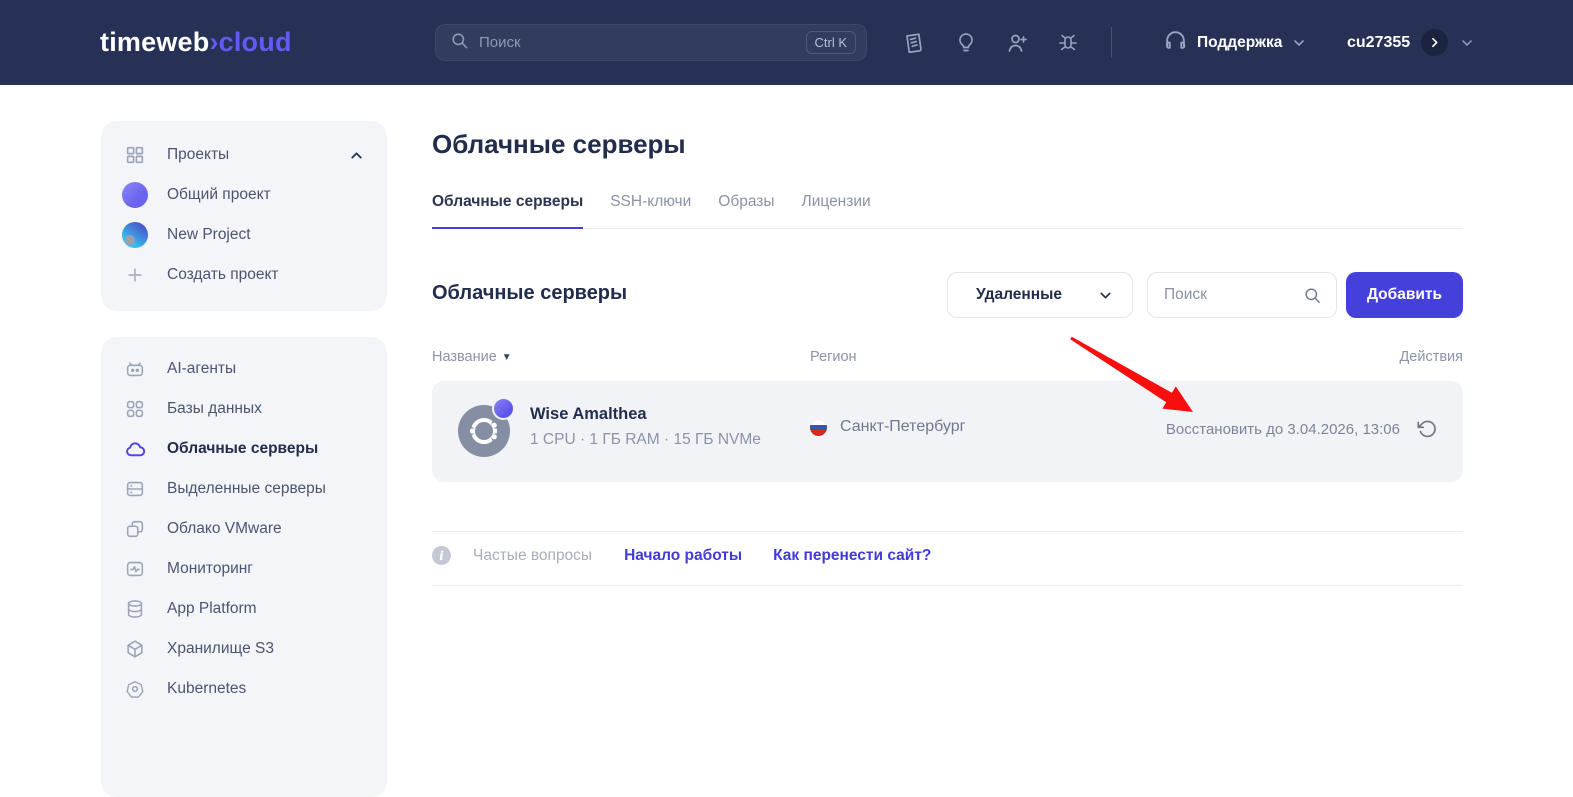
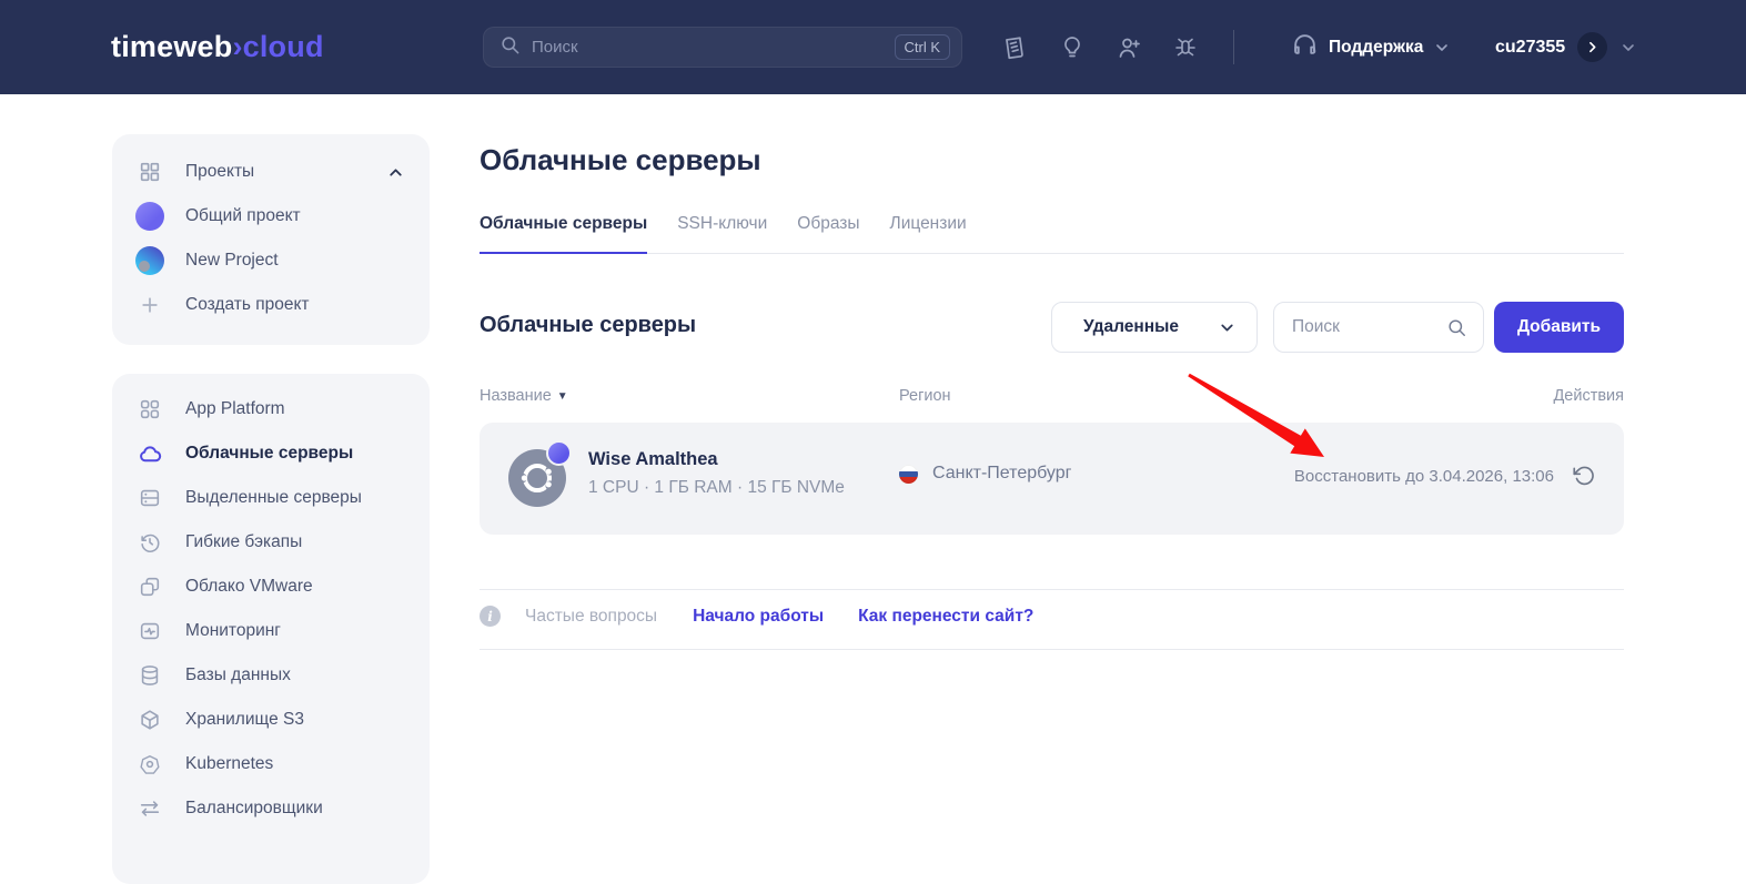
  timeweb
  ›
  cloud
  Поиск
  Ctrl K
  Поддержка
  cu27355
  Проекты
  Общий проект
  New Project
  Создать проект
- AI-агенты
- Базы данных
+ App Platform
  Облачные серверы
  Выделенные серверы
+ Гибкие бэкапы
  Облако VMware
  Мониторинг
- App Platform
+ Базы данных
  Хранилище S3
  Kubernetes
+ Балансировщики
  Облачные серверы
  Облачные серверы
  SSH-ключи
  Образы
  Лицензии
  Облачные серверы
  Удаленные
  Поиск
  Добавить
  Название ▼
  Регион
  Действия
  Wise Amalthea
  1 CPU · 1 ГБ RAM · 15 ГБ NVMe
  Санкт-Петербург
  Восстановить до 3.04.2026, 13:06
  i
  Частые вопросы
  Начало работы
  Как перенести сайт?
